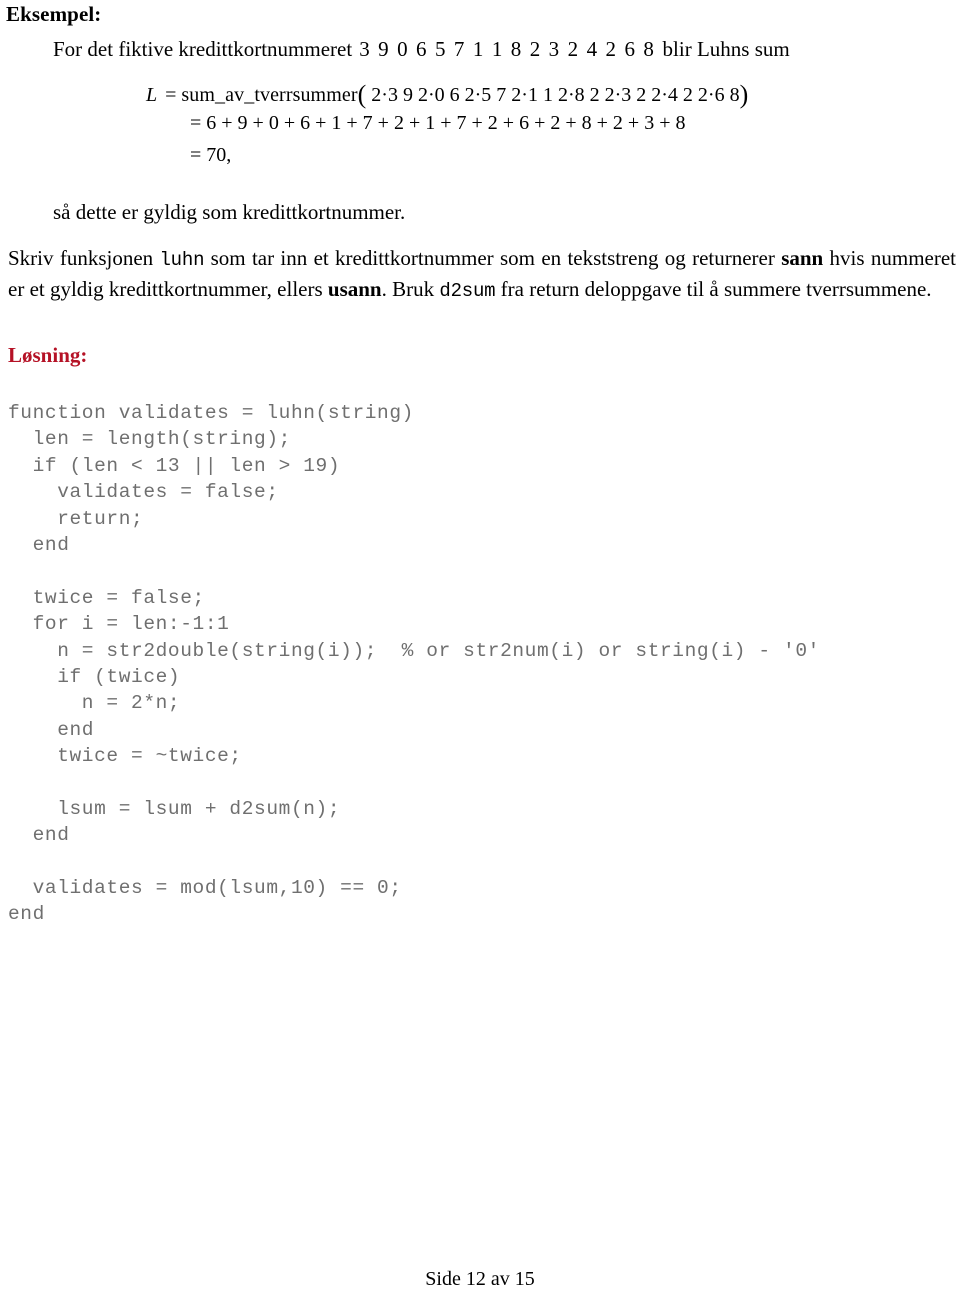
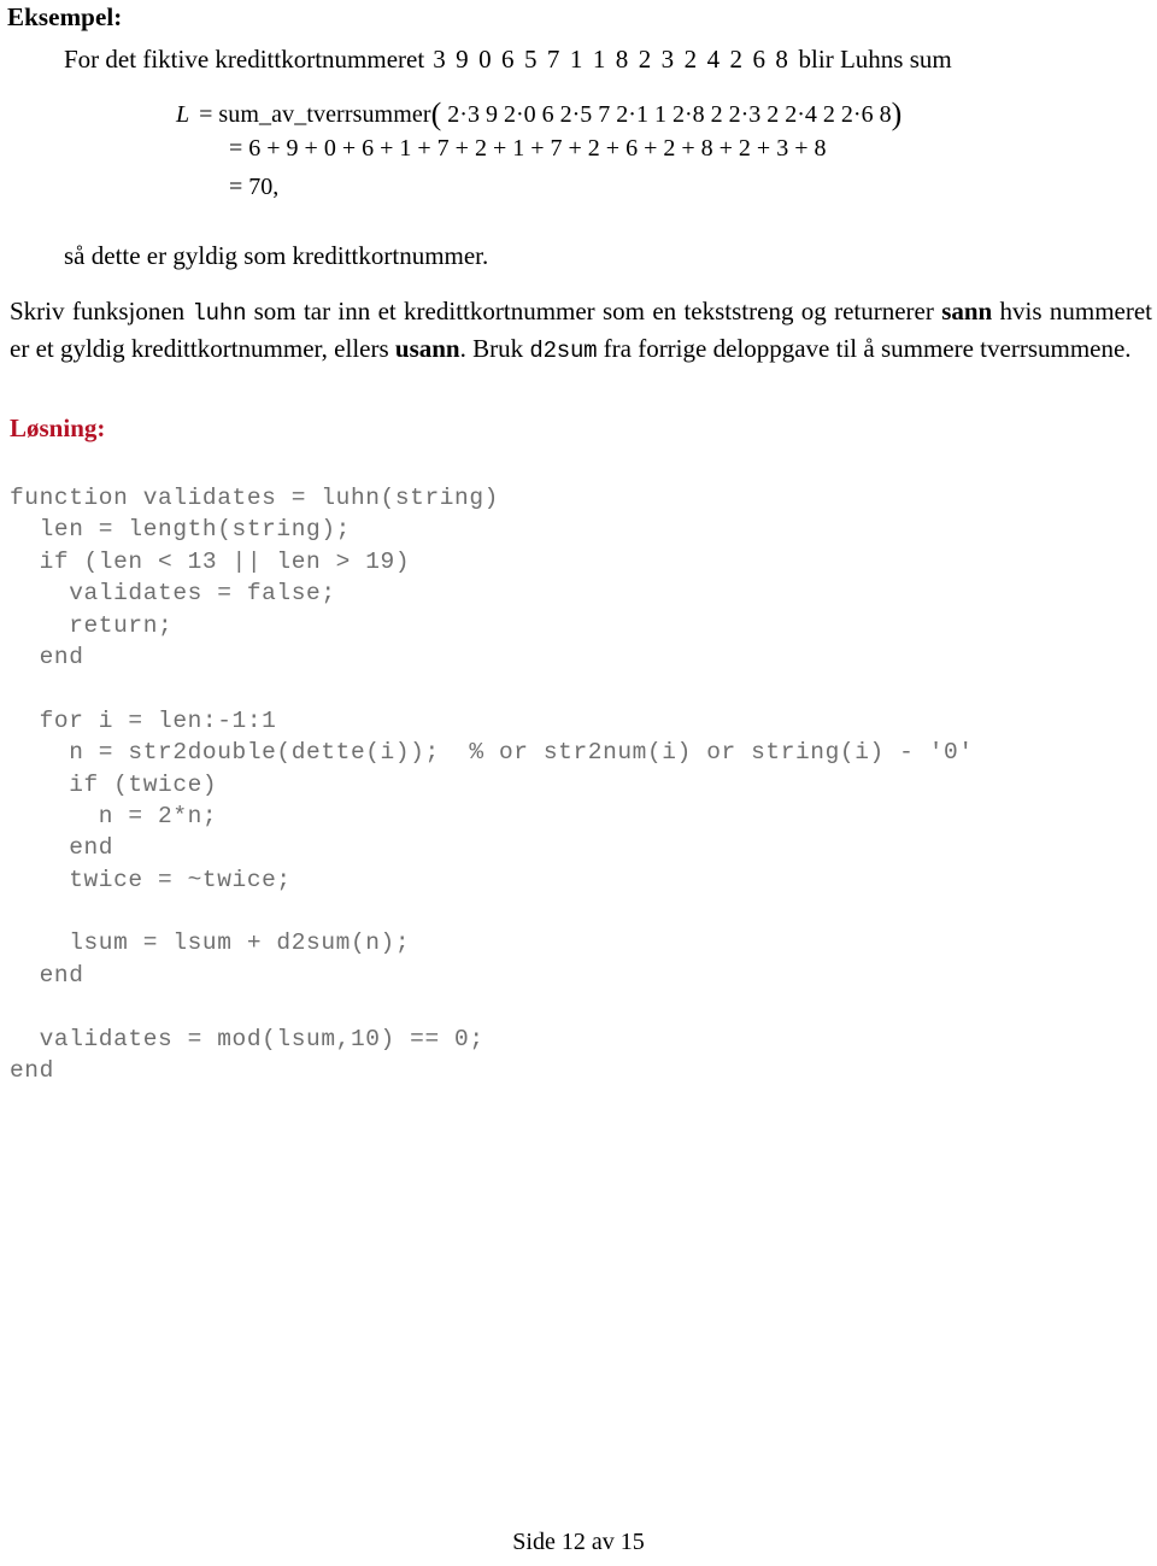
  Eksempel:
  For det fiktive kredittkortnummeret 3 9 0 6 5 7 1 1 8 2 3 2 4 2 6 8 blir Luhns sum
  L = sum_av_tverrsummer( 2·3 9 2·0 6 2·5 7 2·1 1 2·8 2 2·3 2 2·4 2 2·6 8)
  = 6 + 9 + 0 + 6 + 1 + 7 + 2 + 1 + 7 + 2 + 6 + 2 + 8 + 2 + 3 + 8
  = 70,
  så dette er gyldig som kredittkortnummer.
- Skriv funksjonen luhn som tar inn et kredittkortnummer som en tekststreng og returnerer sann hvis nummeret er et gyldig kredittkortnummer, ellers usann. Bruk d2sum fra return deloppgave til å summere tverrsummene.
+ Skriv funksjonen luhn som tar inn et kredittkortnummer som en tekststreng og returnerer sann hvis nummeret er et gyldig kredittkortnummer, ellers usann. Bruk d2sum fra forrige deloppgave til å summere tverrsummene.
  Løsning:
  function validates = luhn(string)
  len = length(string);
  if (len < 13 || len > 19)
  validates = false;
  return;
  end
- twice = false;
  for i = len:-1:1
- n = str2double(string(i)); % or str2num(i) or string(i) - '0'
+ n = str2double(dette(i)); % or str2num(i) or string(i) - '0'
  if (twice)
  n = 2*n;
  end
  twice = ~twice;
  lsum = lsum + d2sum(n);
  end
  validates = mod(lsum,10) == 0;
  end
  Side 12 av 15
